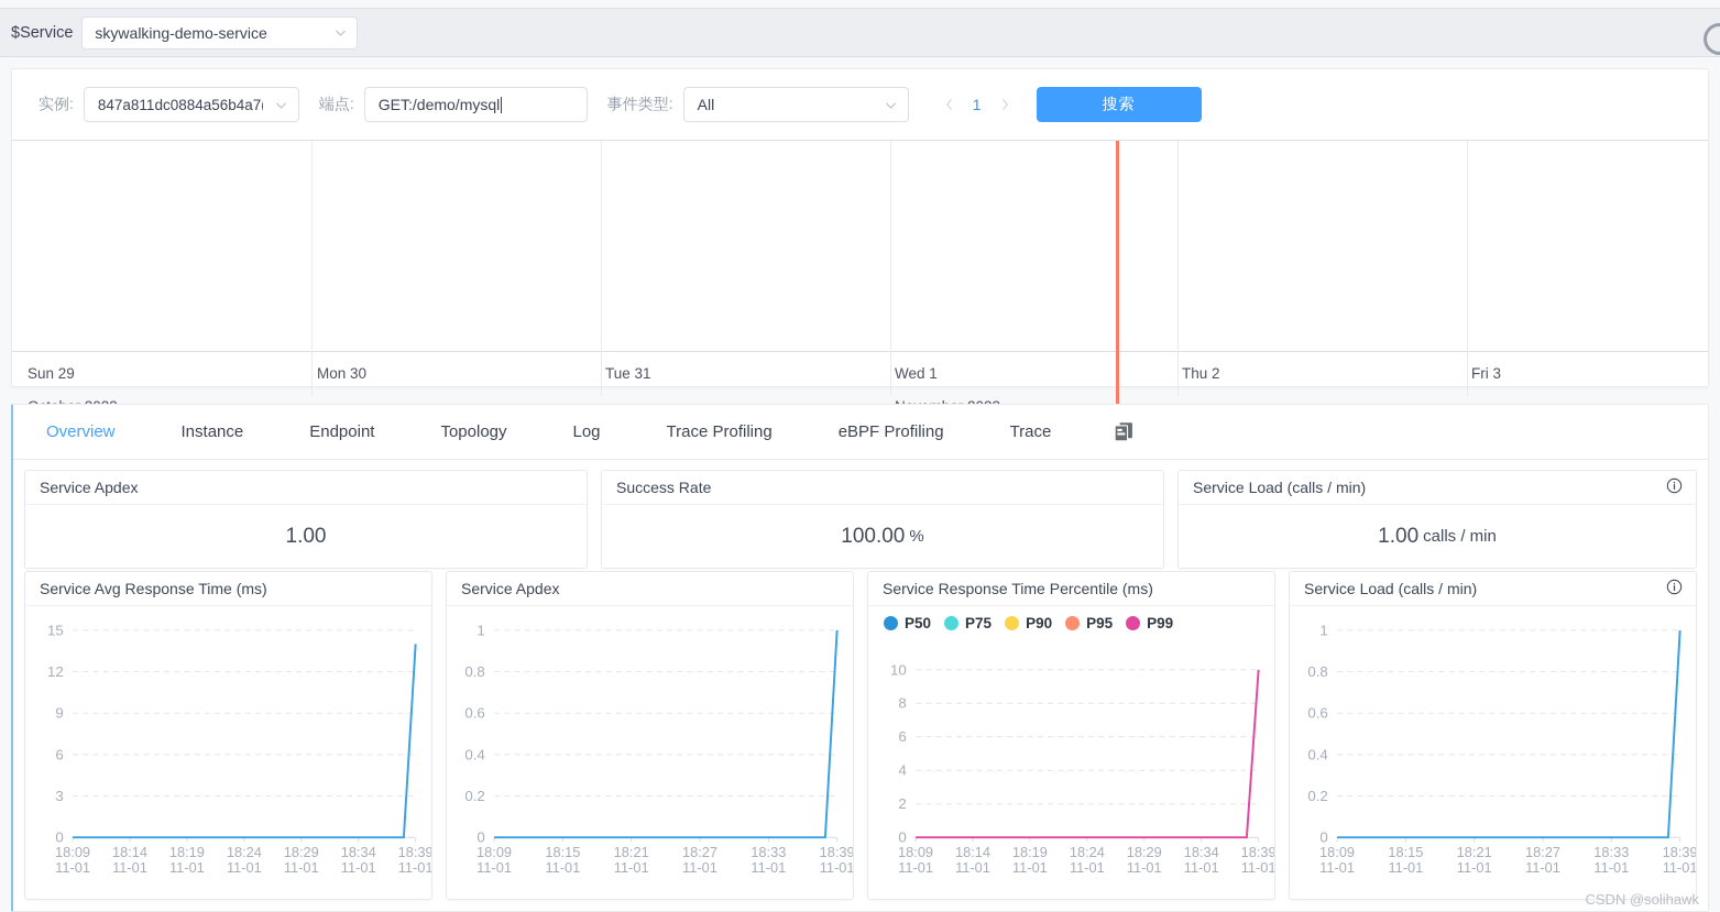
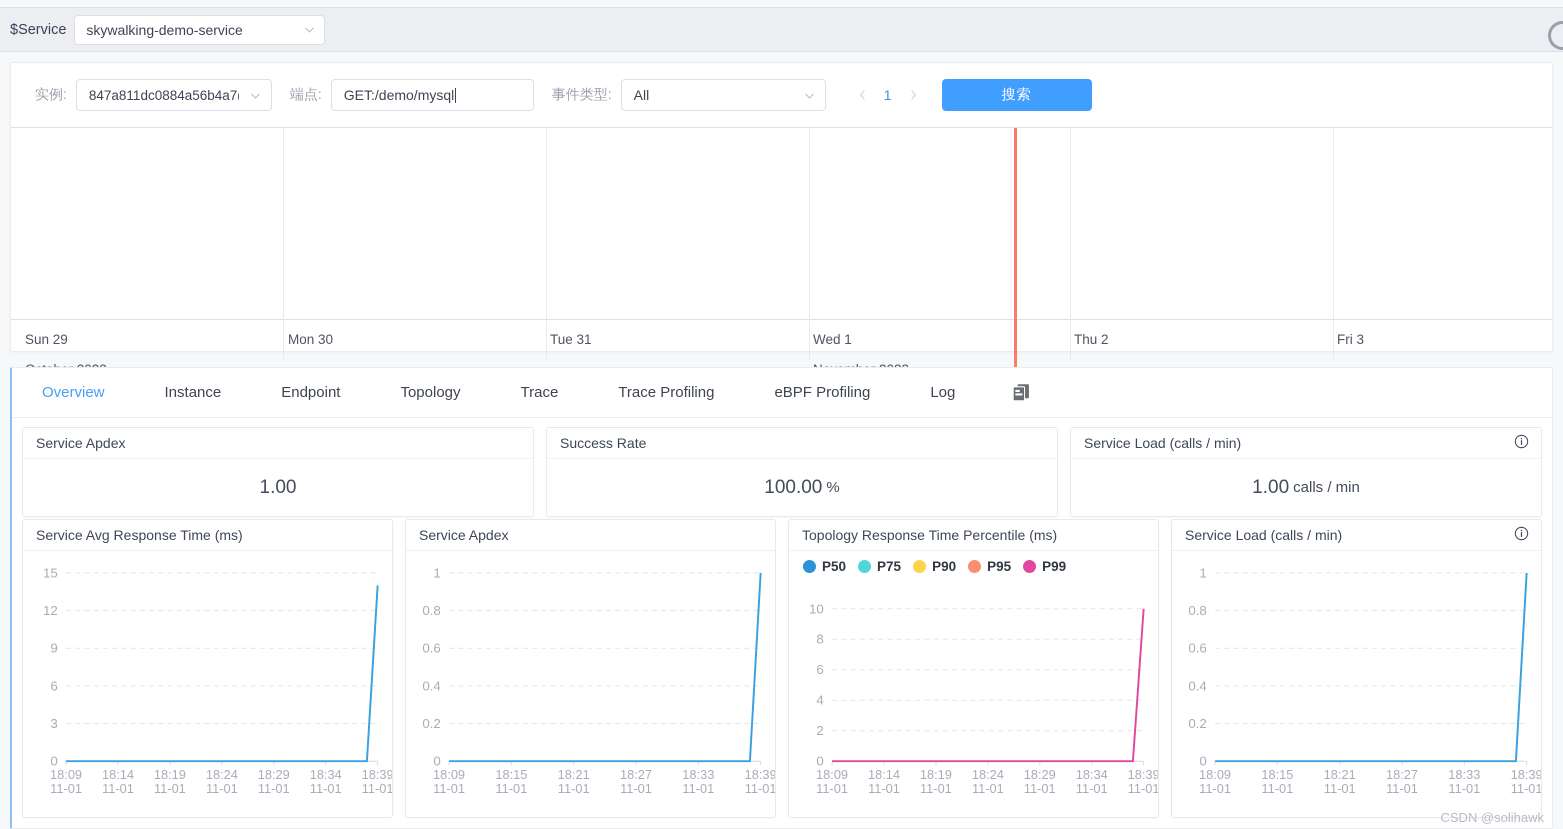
  $Service
  skywalking-demo-service
  实例:
  847a811dc0884a56b4a7
  端点:
  GET:/demo/mysql
  事件类型:
  All
  1
  搜索
  Sun 29
  Mon 30
  Tue 31
  Wed 1
  Thu 2
  Fri 3
  Overview
  Instance
  Endpoint
  Topology
- Log
+ Trace
  Trace Profiling
  eBPF Profiling
- Trace
+ Log
  Service Apdex
  1.00
  Success Rate
  100.00
  %
  Service Load (calls / min)
  1.00
  calls / min
  Service Avg Response Time (ms)
  0
  3
  6
  9
  12
  15
  18:09
  11-01
  18:14
  11-01
  18:19
  11-01
  18:24
  11-01
  18:29
  11-01
  18:34
  11-01
  18:39
  11-01
  Service Apdex
  0
  0.2
  0.4
  0.6
  0.8
  1
  18:09
  11-01
  18:15
  11-01
  18:21
  11-01
  18:27
  11-01
  18:33
  11-01
  18:39
  11-01
- Service Response Time Percentile (ms)
+ Topology Response Time Percentile (ms)
  P50
  P75
  P90
  P95
  P99
  0
  2
  4
  6
  8
  10
  18:09
  11-01
  18:14
  11-01
  18:19
  11-01
  18:24
  11-01
  18:29
  11-01
  18:34
  11-01
  18:39
  11-01
  Service Load (calls / min)
  0
  0.2
  0.4
  0.6
  0.8
  1
  18:09
  11-01
  18:15
  11-01
  18:21
  11-01
  18:27
  11-01
  18:33
  11-01
  18:39
  11-01
  CSDN @solihawk
